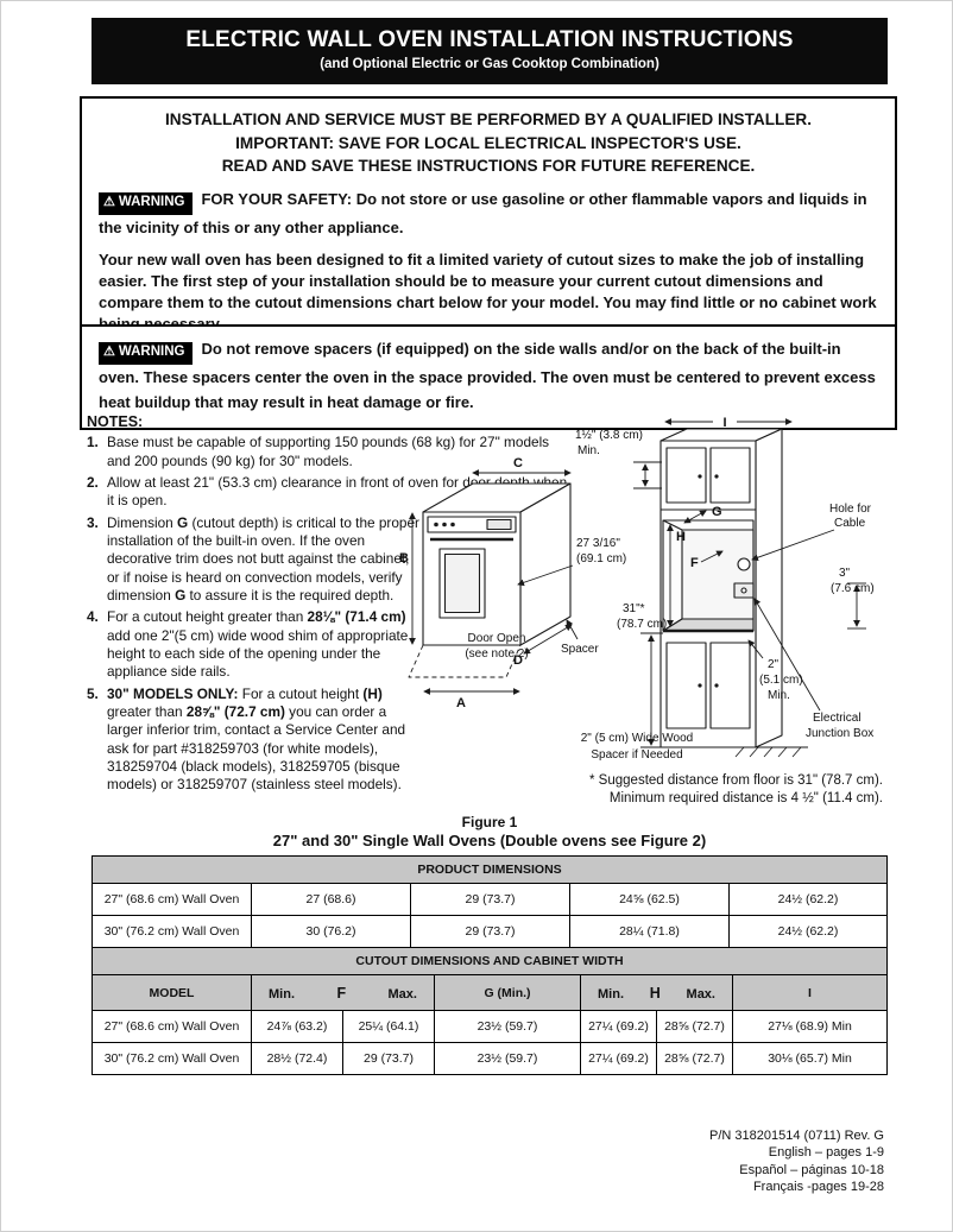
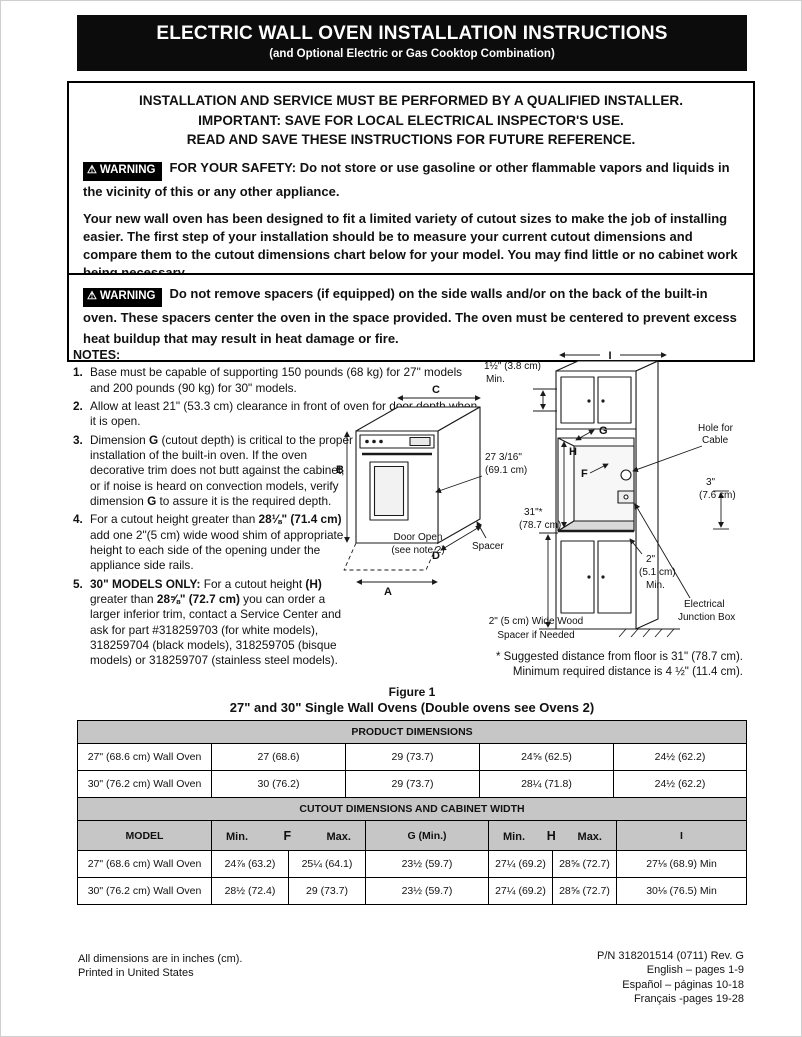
  ELECTRIC WALL OVEN INSTALLATION INSTRUCTIONS
  (and Optional Electric or Gas Cooktop Combination)
  INSTALLATION AND SERVICE MUST BE PERFORMED BY A QUALIFIED INSTALLER.
  IMPORTANT: SAVE FOR LOCAL ELECTRICAL INSPECTOR'S USE.
  READ AND SAVE THESE INSTRUCTIONS FOR FUTURE REFERENCE.
  ⚠ WARNING FOR YOUR SAFETY: Do not store or use gasoline or other flammable vapors and liquids in the vicinity of this or any other appliance.
  Your new wall oven has been designed to fit a limited variety of cutout sizes to make the job of installing easier. The first step of your installation should be to measure your current cutout dimensions and compare them to the cutout dimensions chart below for your model. You may find little or no cabinet work
  ⚠ WARNING Do not remove spacers (if equipped) on the side walls and/or on the back of the built-in oven. These spacers center the oven in the space provided. The oven must be centered to prevent excess heat buildup that may result in heat damage or fire.
  NOTES:
  1.
  Base must be capable of supporting 150 pounds (68 kg) for 27" models and 200 pounds (90 kg) for 30" models.
  2.
  Allow at least 21" (53.3 cm) clearance in front of oven for door depth when it is open.
  3.
  Dimension G (cutout depth) is critical to the proper installation of the built-in oven. If the oven decorative trim does not butt against the cabinet, or if noise is heard on convection models, verify dimension G to assure it is the required depth.
  4.
  For a cutout height greater than 28⅛" (71.4 cm) add one 2"(5 cm) wide wood shim of appropriate height to each side of the opening under the appliance side rails.
  5.
  30" MODELS ONLY: For a cutout height (H) greater than 28⅝" (72.7 cm) you can order a larger inferior trim, contact a Service Center and ask for part #318259703 (for white models), 318259704 (black models), 318259705 (bisque models) or 318259707 (stainless steel models).
  C
  B
  A
  D
  27 3/16"
  (69.1 cm)
  Door Open
  (see note 2)
  Spacer
  I
  1½" (3.8 cm)
  Min.
  G
  H
  F
  Hole for
  Cable
  3"
  (7.6 cm)
  31"*
  (78.7 cm)
  2"
  (5.1 cm)
  Min.
  Electrical
  Junction Box
  2" (5 cm) Wide Wood
  Spacer if Needed
  * Suggested distance from floor is 31" (78.7 cm).
  Minimum required distance is 4 ½" (11.4 cm).
  Figure 1
- 27" and 30" Single Wall Ovens (Double ovens see Figure 2)
+ 27" and 30" Single Wall Ovens (Double ovens see Ovens 2)
  PRODUCT DIMENSIONS
  27" (68.6 cm) Wall Oven	27 (68.6)	29 (73.7)	24⅝ (62.5)	24½ (62.2)
  30" (76.2 cm) Wall Oven	30 (76.2)	29 (73.7)	28¼ (71.8)	24½ (62.2)
  CUTOUT DIMENSIONS AND CABINET WIDTH
  MODEL	Min. F Max.	G (Min.)	Min. H Max.	I
  27" (68.6 cm) Wall Oven	24⅞ (63.2)	25¼ (64.1)	23½ (59.7)	27¼ (69.2)	28⅝ (72.7)	27⅛ (68.9) Min
- 30" (76.2 cm) Wall Oven	28½ (72.4)	29 (73.7)	23½ (59.7)	27¼ (69.2)	28⅝ (72.7)	30⅛ (65.7) Min
+ 30" (76.2 cm) Wall Oven	28½ (72.4)	29 (73.7)	23½ (59.7)	27¼ (69.2)	28⅝ (72.7)	30⅛ (76.5) Min
+ All dimensions are in inches (cm).
+ Printed in United States
  P/N 318201514 (0711) Rev. G
  English – pages 1-9
  Español – páginas 10-18
  Français -pages 19-28
